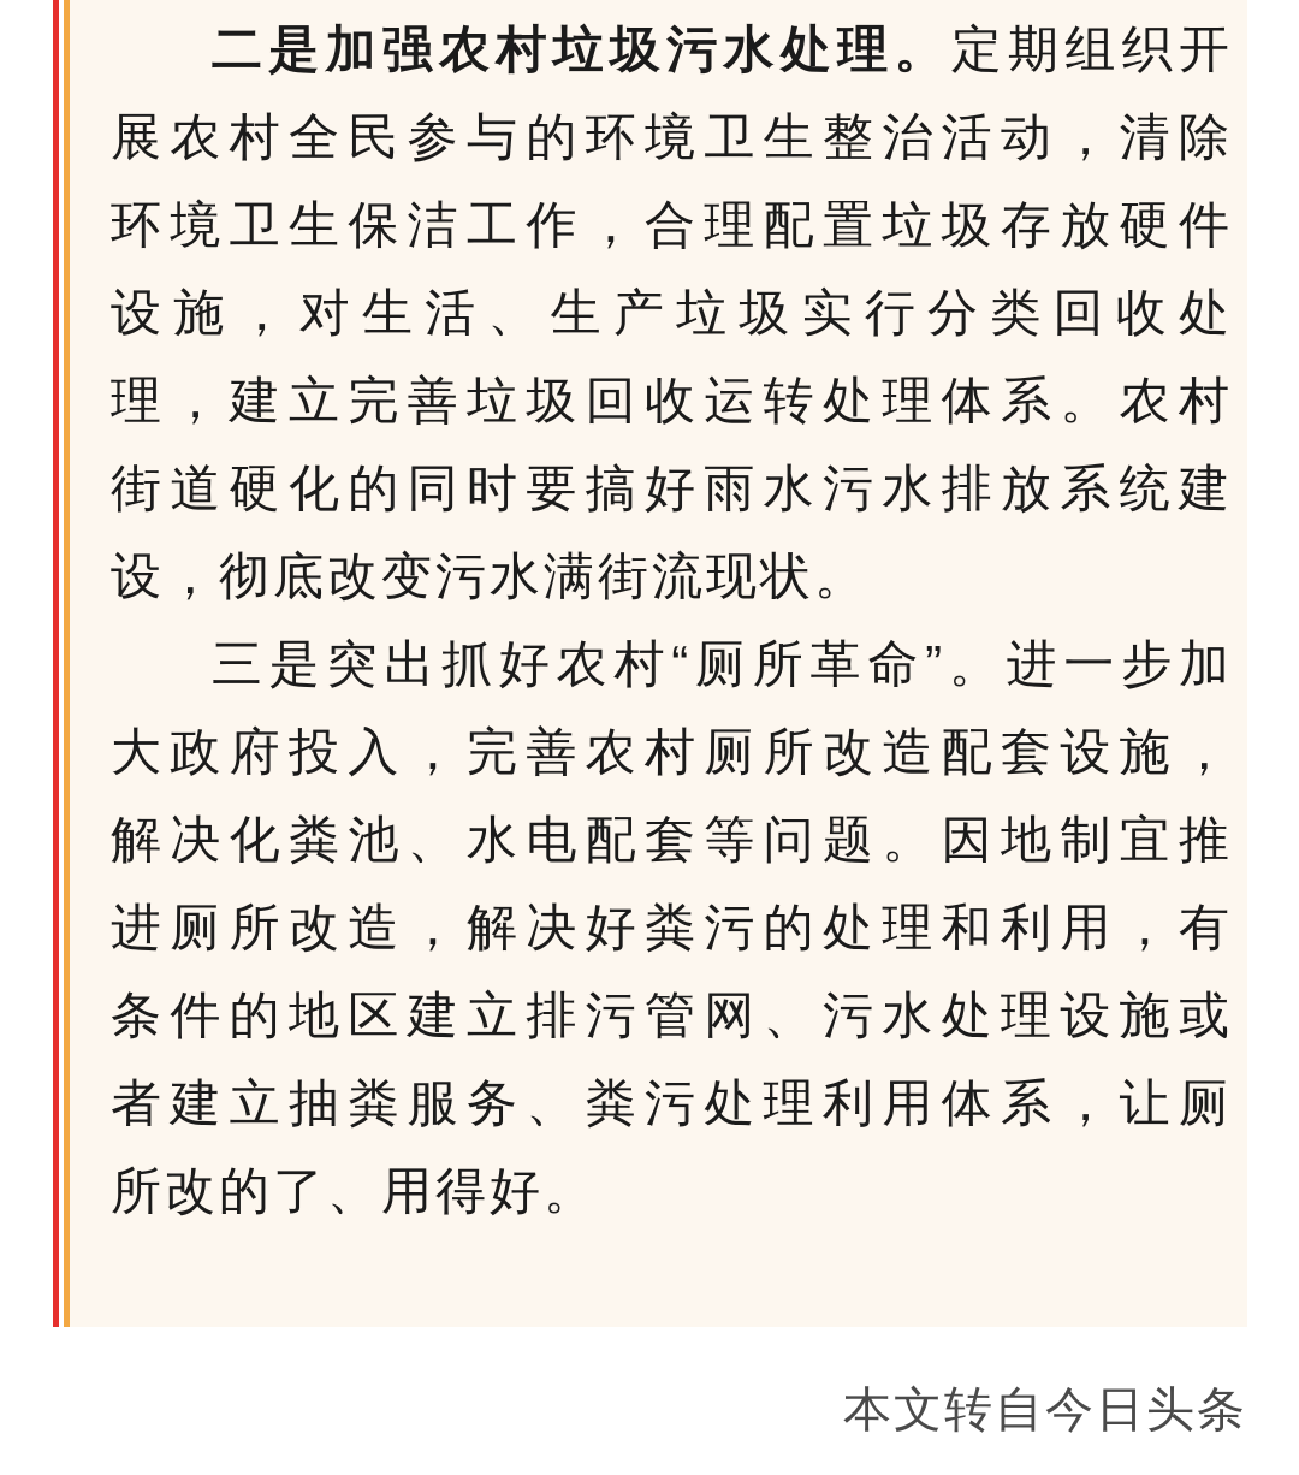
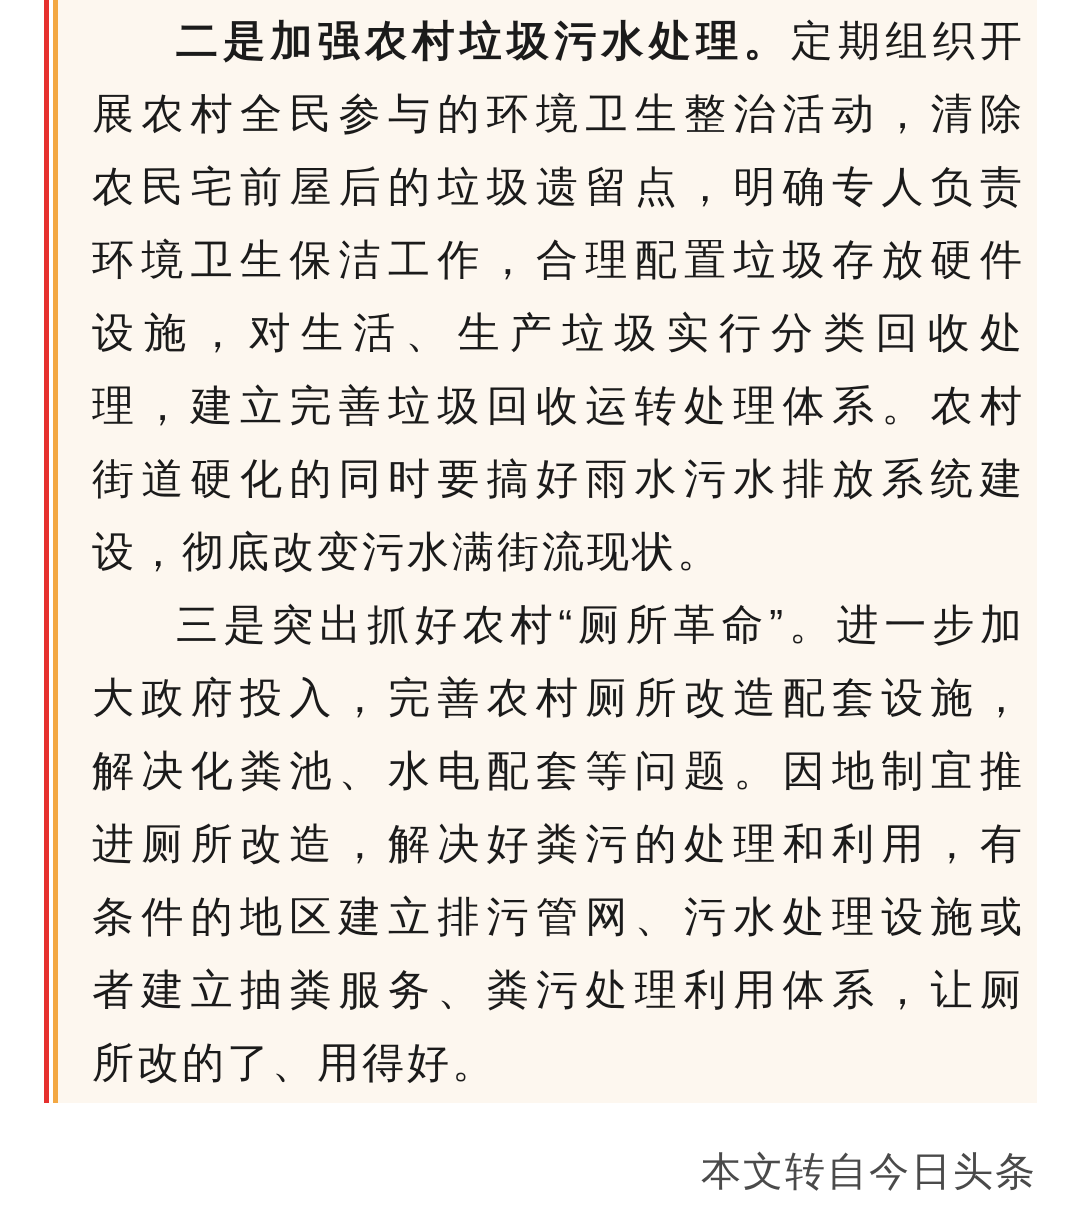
  二是加强农村垃圾污水处理。定期组织开
  展农村全民参与的环境卫生整治活动，清除
+ 农民宅前屋后的垃圾遗留点，明确专人负责
  环境卫生保洁工作，合理配置垃圾存放硬件
  设施，对生活、生产垃圾实行分类回收处
  理，建立完善垃圾回收运转处理体系。农村
  街道硬化的同时要搞好雨水污水排放系统建
  设，彻底改变污水满街流现状。
  三是突出抓好农村“厕所革命”。进一步加
  大政府投入，完善农村厕所改造配套设施，
  解决化粪池、水电配套等问题。因地制宜推
  进厕所改造，解决好粪污的处理和利用，有
  条件的地区建立排污管网、污水处理设施或
  者建立抽粪服务、粪污处理利用体系，让厕
  所改的了、用得好。
  本文转自今日头条
